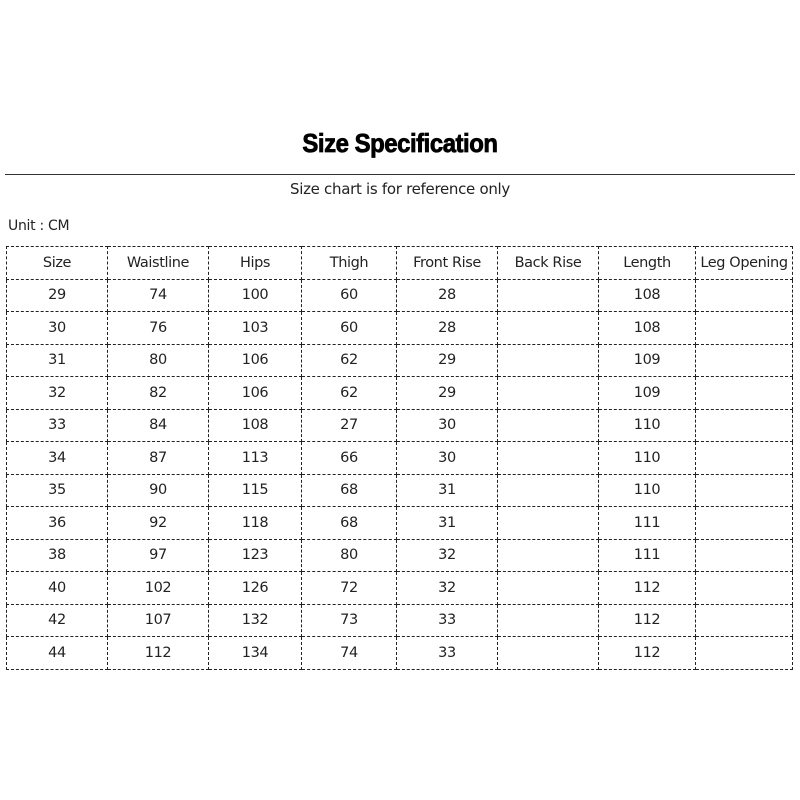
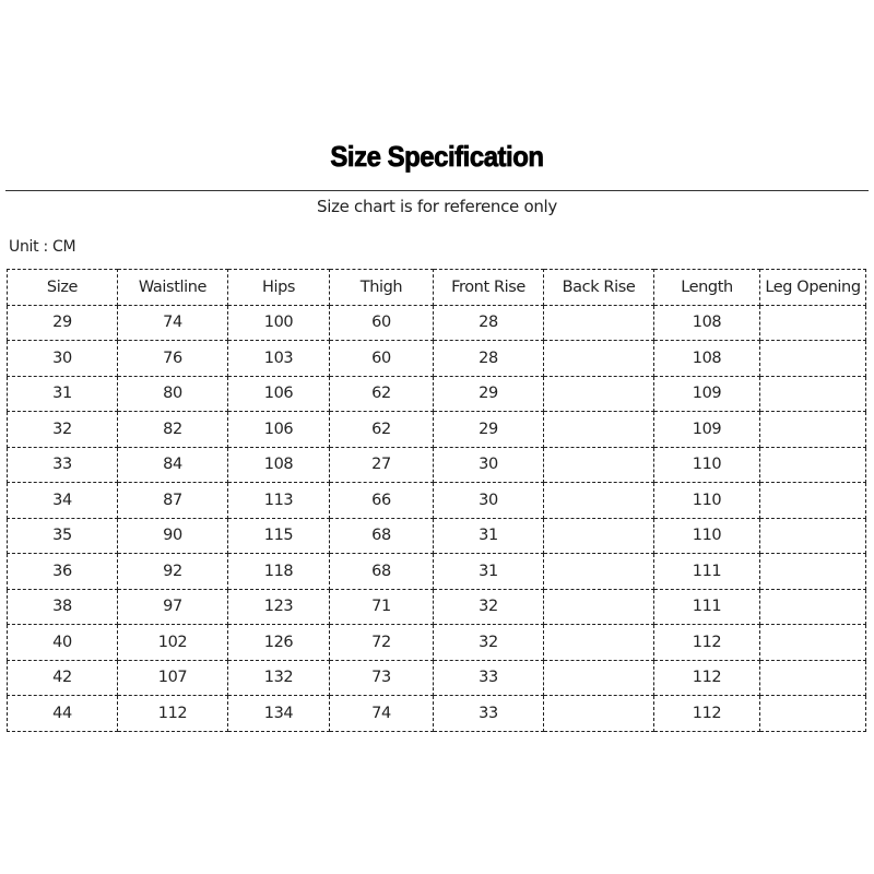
  Size Specification
  Size chart is for reference only
  Unit : CM
  Size	Waistline	Hips	Thigh	Front Rise	Back Rise	Length	Leg Opening
  29	74	100	60	28		108
  30	76	103	60	28		108
  31	80	106	62	29		109
  32	82	106	62	29		109
  33	84	108	27	30		110
  34	87	113	66	30		110
  35	90	115	68	31		110
  36	92	118	68	31		111
- 38	97	123	80	32		111
+ 38	97	123	71	32		111
  40	102	126	72	32		112
  42	107	132	73	33		112
  44	112	134	74	33		112
